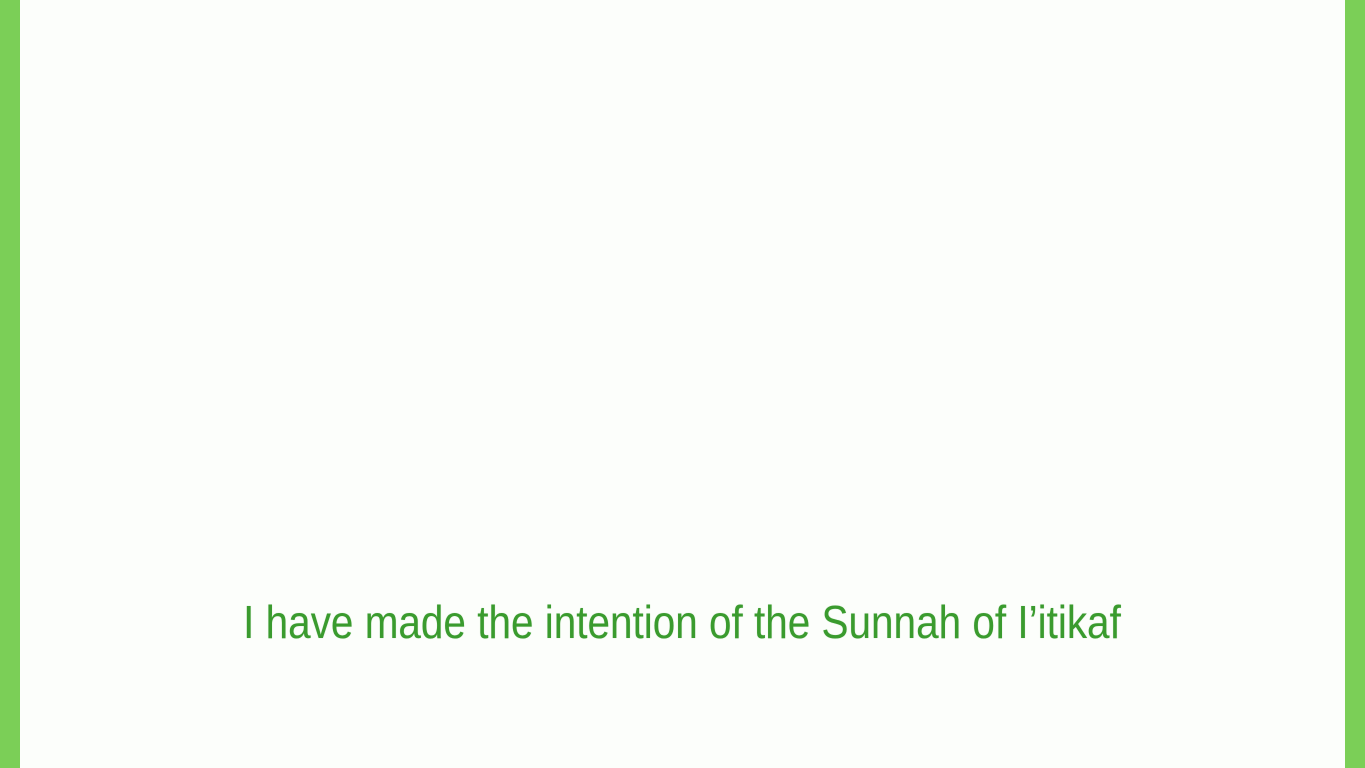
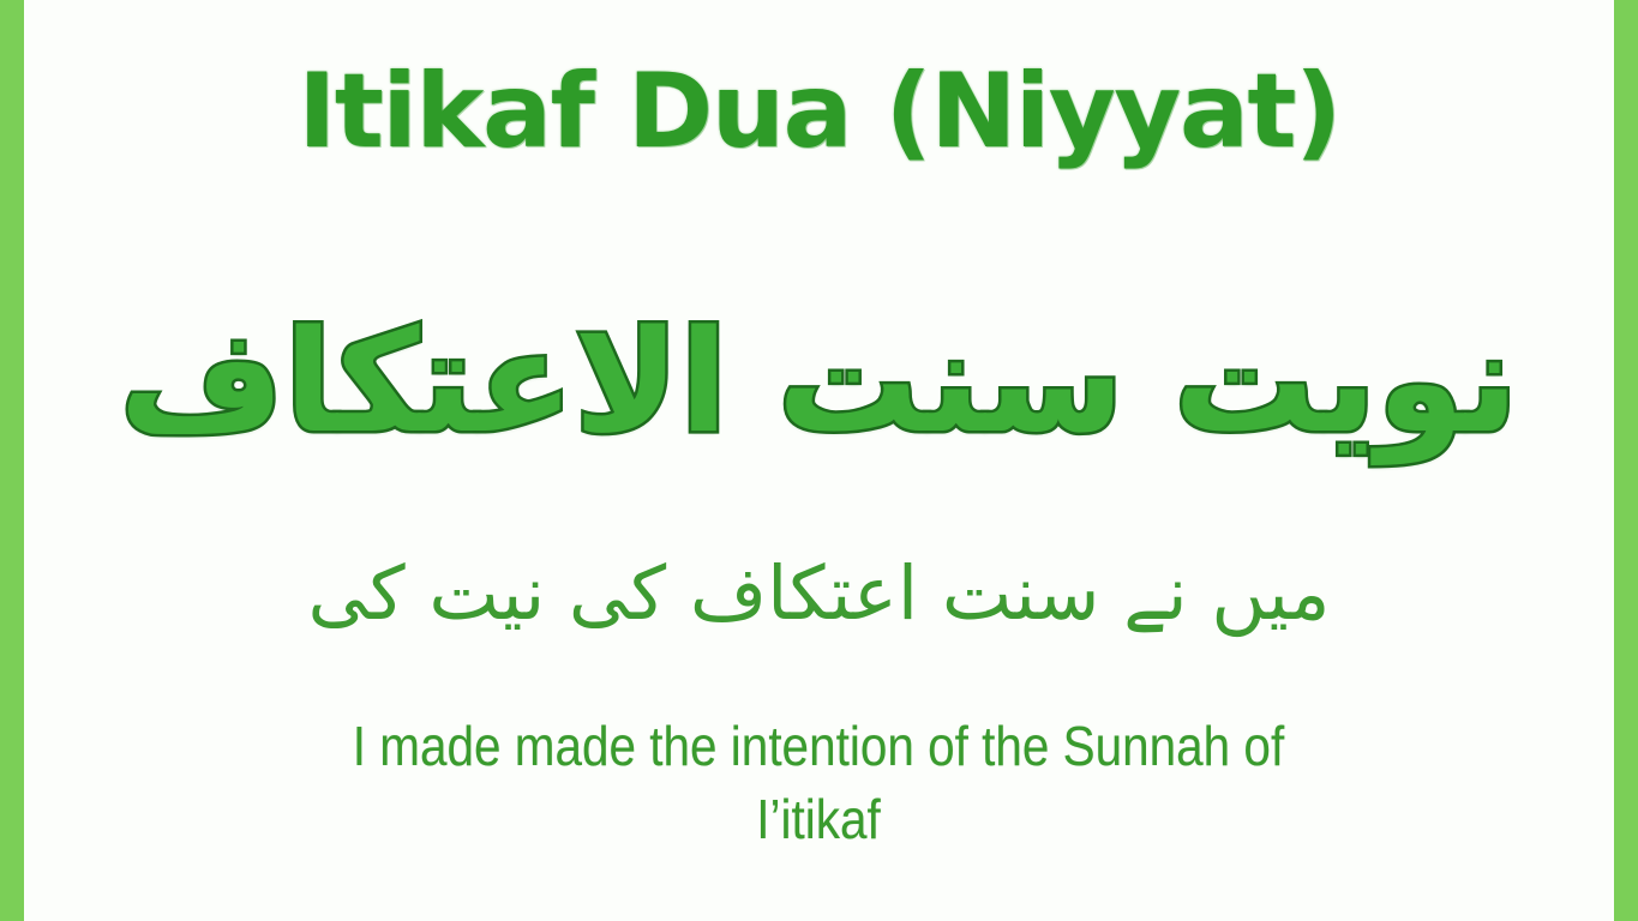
+ Itikaf Dua (Niyyat)
+ نويت سنت الاعتكاف
+ میں نے سنت اعتکاف کی نیت کی
- I have made the intention of the Sunnah of I’itikaf
+ I made made the intention of the Sunnah of I’itikaf
